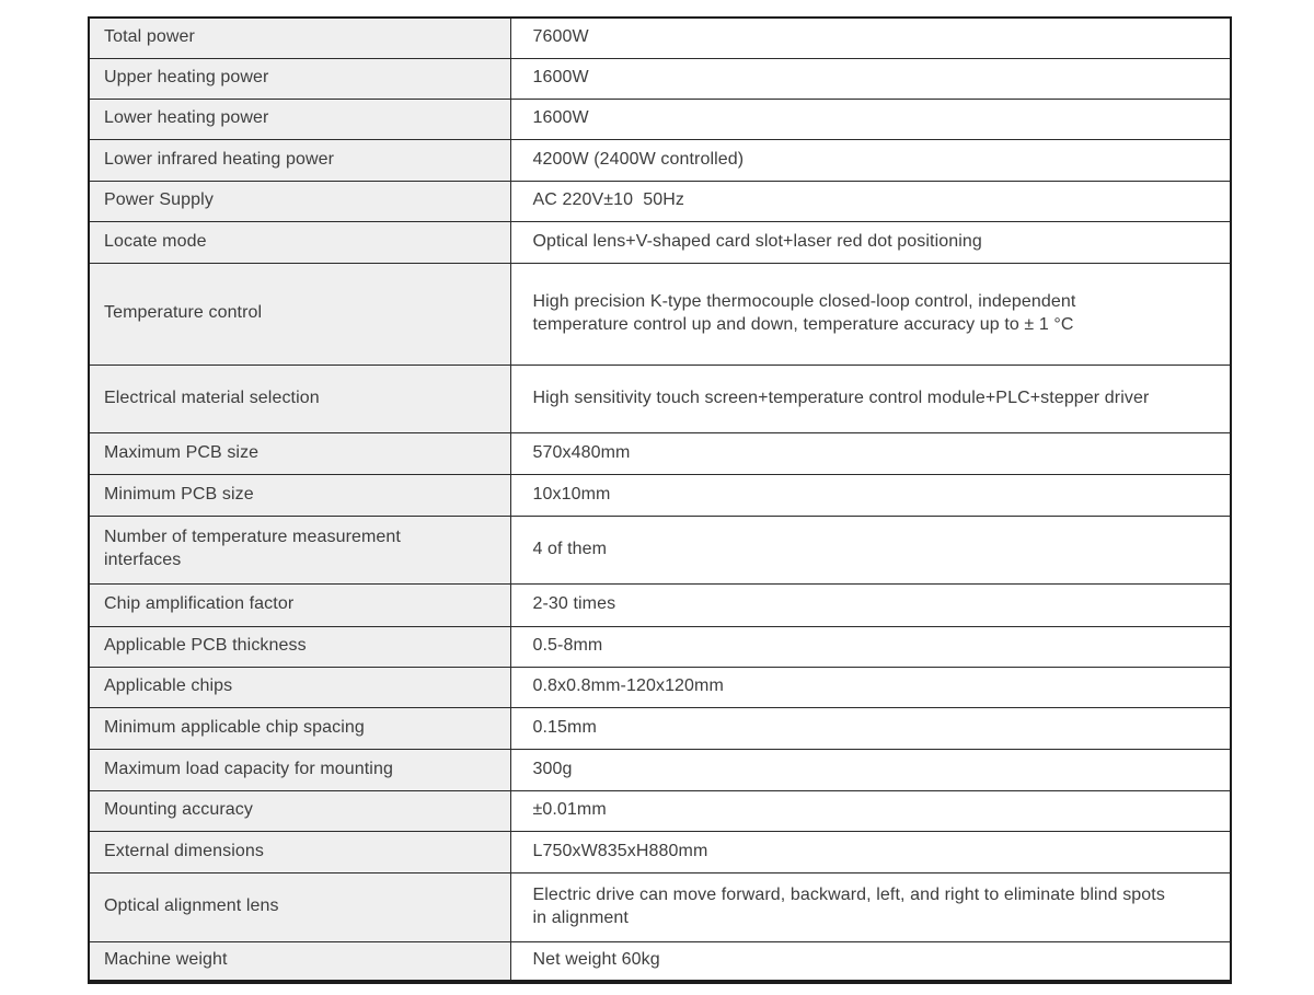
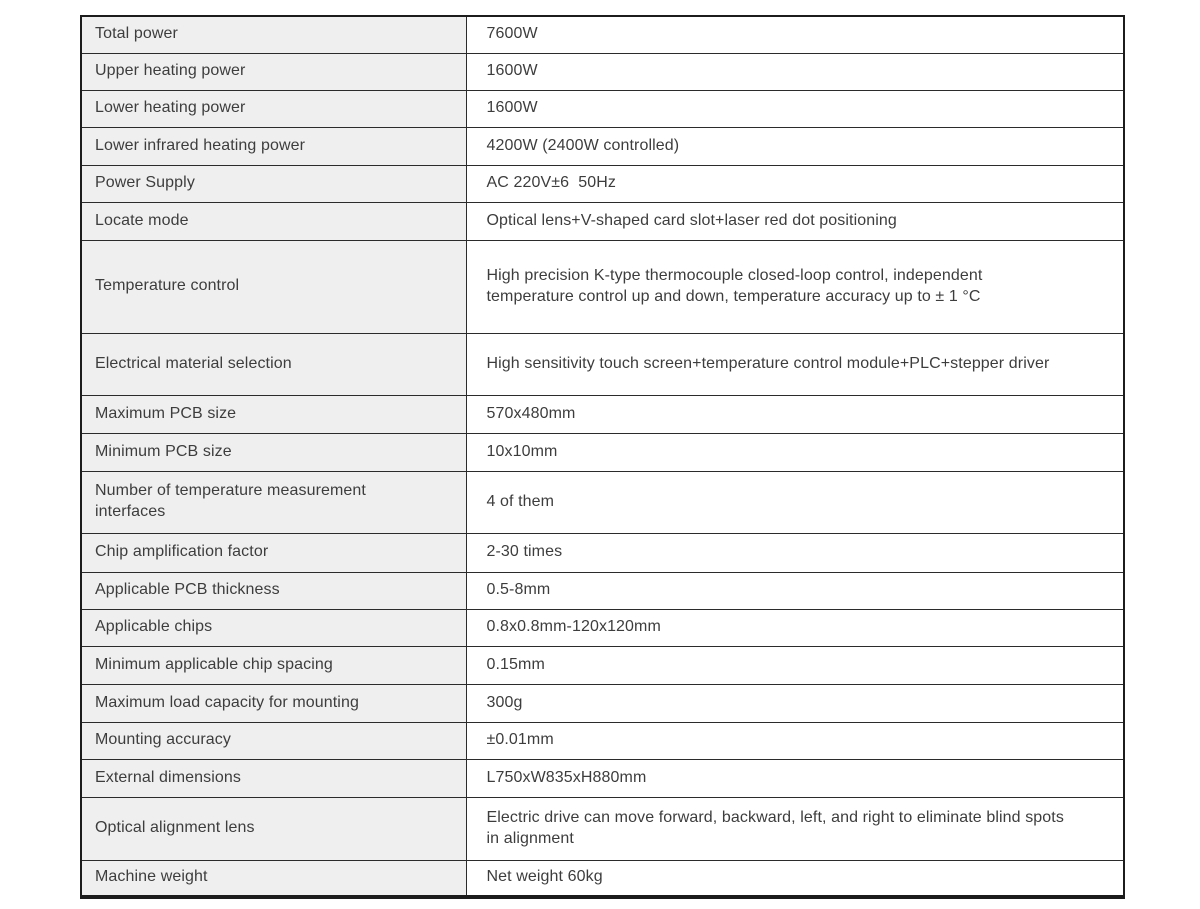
  Total power	7600W
  Upper heating power	1600W
  Lower heating power	1600W
  Lower infrared heating power	4200W (2400W controlled)
- Power Supply	AC 220V±10 50Hz
+ Power Supply	AC 220V±6 50Hz
  Locate mode	Optical lens+V-shaped card slot+laser red dot positioning
  Temperature control	High precision K-type thermocouple closed-loop control, independent temperature control up and down, temperature accuracy up to ± 1 °C
  Electrical material selection	High sensitivity touch screen+temperature control module+PLC+stepper driver
  Maximum PCB size	570x480mm
  Minimum PCB size	10x10mm
  Number of temperature measurement interfaces	4 of them
  Chip amplification factor	2-30 times
  Applicable PCB thickness	0.5-8mm
  Applicable chips	0.8x0.8mm-120x120mm
  Minimum applicable chip spacing	0.15mm
  Maximum load capacity for mounting	300g
  Mounting accuracy	±0.01mm
  External dimensions	L750xW835xH880mm
  Optical alignment lens	Electric drive can move forward, backward, left, and right to eliminate blind spots in alignment
  Machine weight	Net weight 60kg
